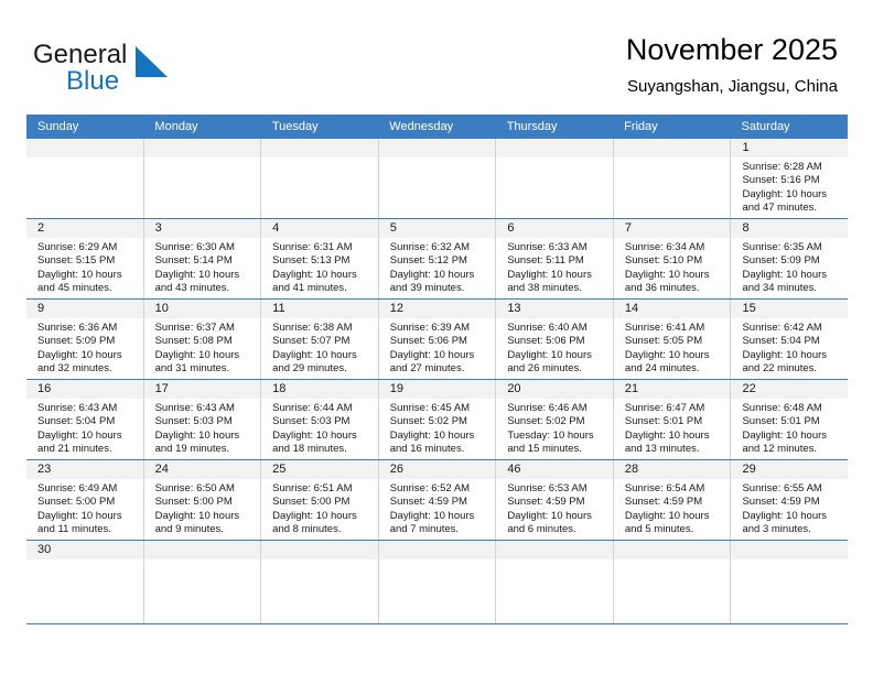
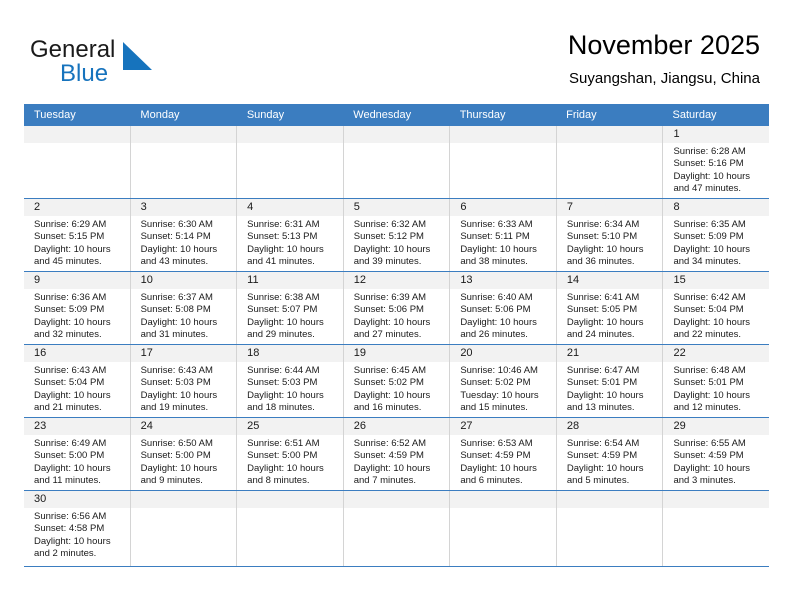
  General
  Blue
  November 2025
  Suyangshan, Jiangsu, China
- Sunday
+ Tuesday
  Monday
- Tuesday
+ Sunday
  Wednesday
  Thursday
  Friday
  Saturday
  1
  Sunrise: 6:28 AM
  Sunset: 5:16 PM
  Daylight: 10 hours and 47 minutes.
  2
  Sunrise: 6:29 AM
  Sunset: 5:15 PM
  Daylight: 10 hours and 45 minutes.
  3
  Sunrise: 6:30 AM
  Sunset: 5:14 PM
  Daylight: 10 hours and 43 minutes.
  4
  Sunrise: 6:31 AM
  Sunset: 5:13 PM
  Daylight: 10 hours and 41 minutes.
  5
  Sunrise: 6:32 AM
  Sunset: 5:12 PM
  Daylight: 10 hours and 39 minutes.
  6
  Sunrise: 6:33 AM
  Sunset: 5:11 PM
  Daylight: 10 hours and 38 minutes.
  7
  Sunrise: 6:34 AM
  Sunset: 5:10 PM
  Daylight: 10 hours and 36 minutes.
  8
  Sunrise: 6:35 AM
  Sunset: 5:09 PM
  Daylight: 10 hours and 34 minutes.
  9
  Sunrise: 6:36 AM
  Sunset: 5:09 PM
  Daylight: 10 hours and 32 minutes.
  10
  Sunrise: 6:37 AM
  Sunset: 5:08 PM
  Daylight: 10 hours and 31 minutes.
  11
  Sunrise: 6:38 AM
  Sunset: 5:07 PM
  Daylight: 10 hours and 29 minutes.
  12
  Sunrise: 6:39 AM
  Sunset: 5:06 PM
  Daylight: 10 hours and 27 minutes.
  13
  Sunrise: 6:40 AM
  Sunset: 5:06 PM
  Daylight: 10 hours and 26 minutes.
  14
  Sunrise: 6:41 AM
  Sunset: 5:05 PM
  Daylight: 10 hours and 24 minutes.
  15
  Sunrise: 6:42 AM
  Sunset: 5:04 PM
  Daylight: 10 hours and 22 minutes.
  16
  Sunrise: 6:43 AM
  Sunset: 5:04 PM
  Daylight: 10 hours and 21 minutes.
  17
  Sunrise: 6:43 AM
  Sunset: 5:03 PM
  Daylight: 10 hours and 19 minutes.
  18
  Sunrise: 6:44 AM
  Sunset: 5:03 PM
  Daylight: 10 hours and 18 minutes.
  19
  Sunrise: 6:45 AM
  Sunset: 5:02 PM
  Daylight: 10 hours and 16 minutes.
  20
- Sunrise: 6:46 AM
+ Sunrise: 10:46 AM
  Sunset: 5:02 PM
  Tuesday: 10 hours and 15 minutes.
  21
  Sunrise: 6:47 AM
  Sunset: 5:01 PM
  Daylight: 10 hours and 13 minutes.
  22
  Sunrise: 6:48 AM
  Sunset: 5:01 PM
  Daylight: 10 hours and 12 minutes.
  23
  Sunrise: 6:49 AM
  Sunset: 5:00 PM
  Daylight: 10 hours and 11 minutes.
  24
  Sunrise: 6:50 AM
  Sunset: 5:00 PM
  Daylight: 10 hours and 9 minutes.
  25
  Sunrise: 6:51 AM
  Sunset: 5:00 PM
  Daylight: 10 hours and 8 minutes.
  26
  Sunrise: 6:52 AM
  Sunset: 4:59 PM
  Daylight: 10 hours and 7 minutes.
- 46
+ 27
  Sunrise: 6:53 AM
  Sunset: 4:59 PM
  Daylight: 10 hours and 6 minutes.
  28
  Sunrise: 6:54 AM
  Sunset: 4:59 PM
  Daylight: 10 hours and 5 minutes.
  29
  Sunrise: 6:55 AM
  Sunset: 4:59 PM
  Daylight: 10 hours and 3 minutes.
  30
+ Sunrise: 6:56 AM
+ Sunset: 4:58 PM
+ Daylight: 10 hours and 2 minutes.
